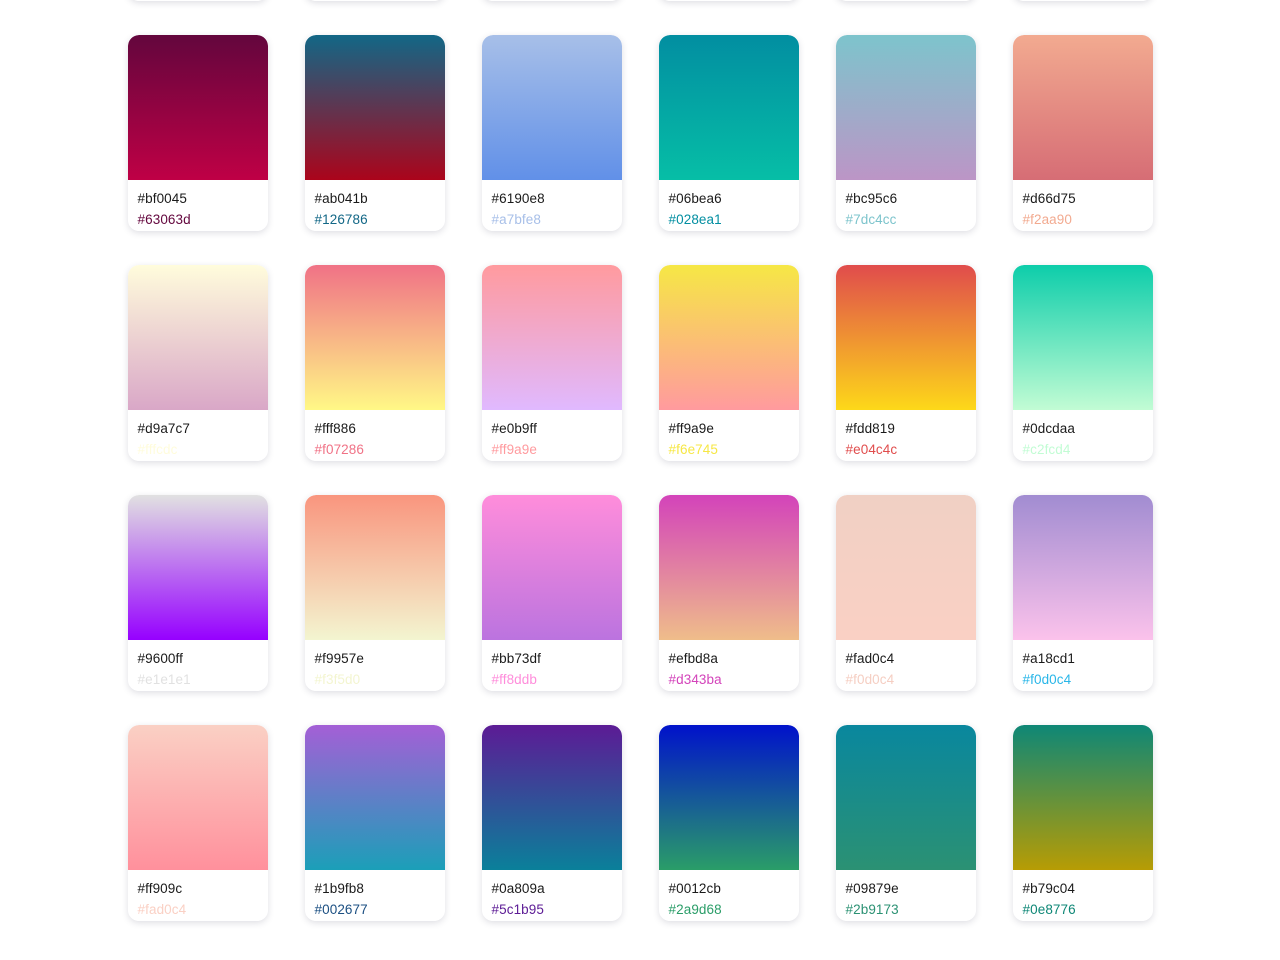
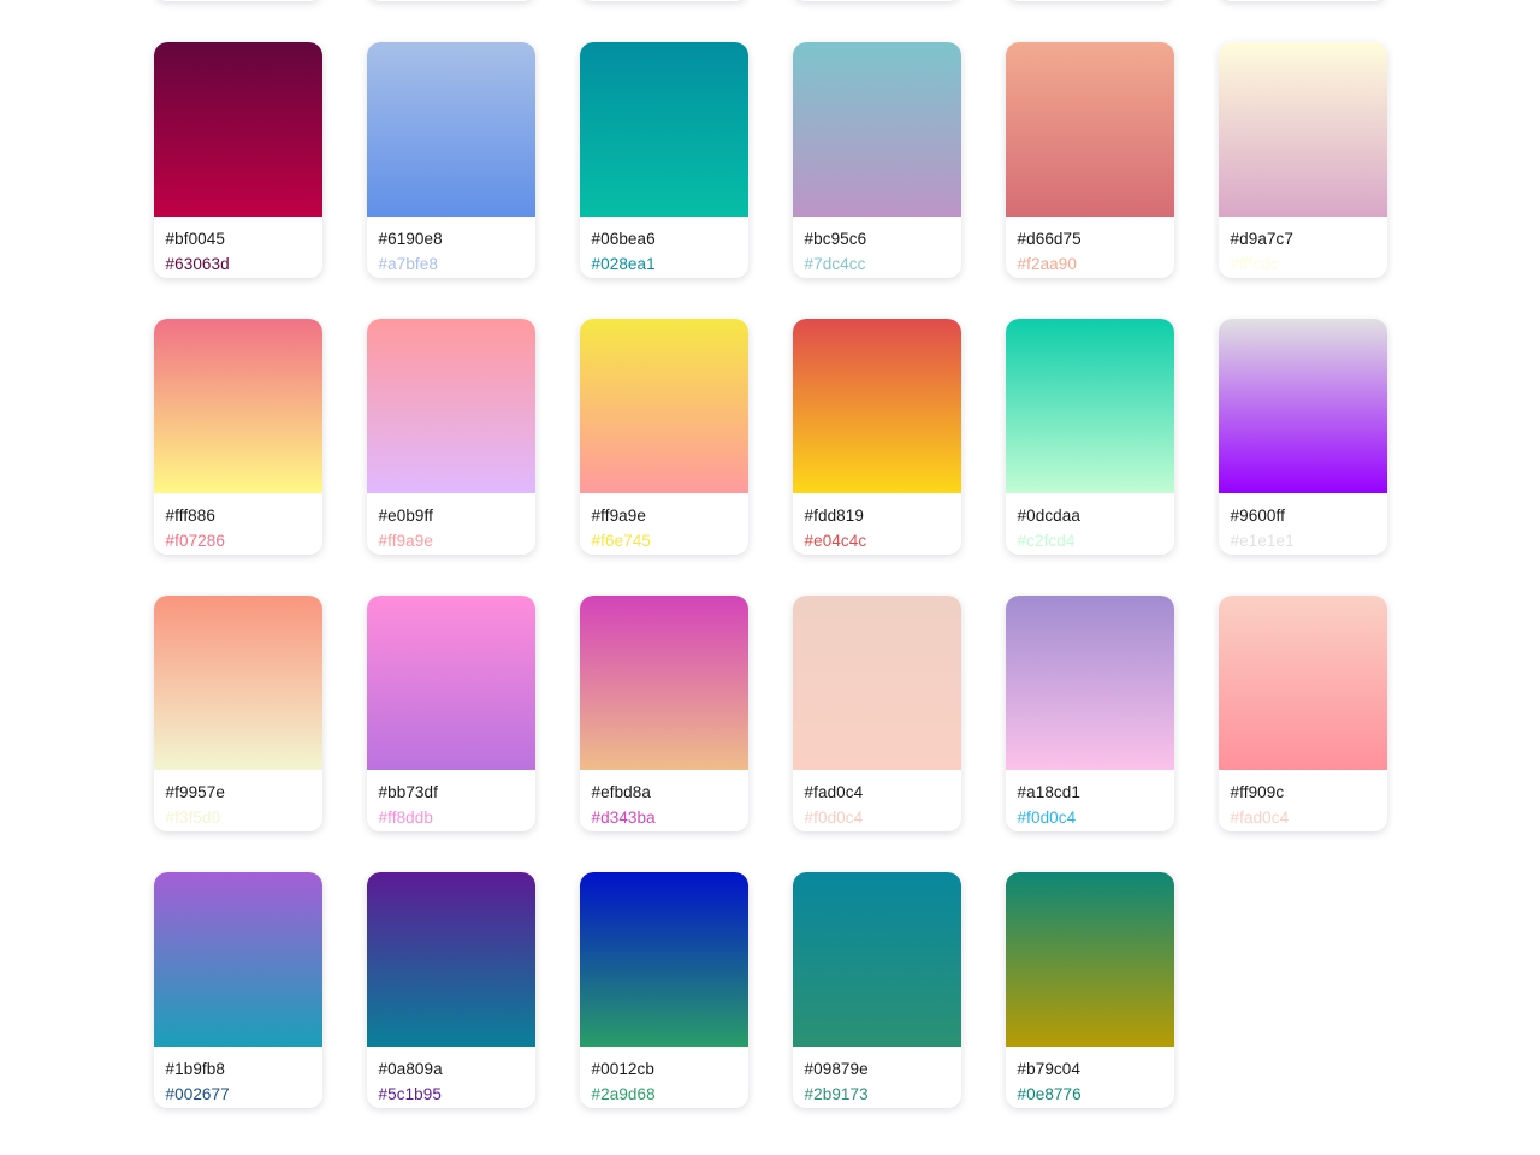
  #bf0045
  #63063d
- #ab041b
- #126786
  #6190e8
  #a7bfe8
  #06bea6
  #028ea1
  #bc95c6
  #7dc4cc
  #d66d75
  #f2aa90
  #d9a7c7
  #fffcdc
  #fff886
  #f07286
  #e0b9ff
  #ff9a9e
  #ff9a9e
  #f6e745
  #fdd819
  #e04c4c
  #0dcdaa
  #c2fcd4
  #9600ff
  #e1e1e1
  #f9957e
  #f3f5d0
  #bb73df
  #ff8ddb
  #efbd8a
  #d343ba
  #fad0c4
  #f0d0c4
  #a18cd1
  #f0d0c4
  #ff909c
  #fad0c4
  #1b9fb8
  #002677
  #0a809a
  #5c1b95
  #0012cb
  #2a9d68
  #09879e
  #2b9173
  #b79c04
  #0e8776
